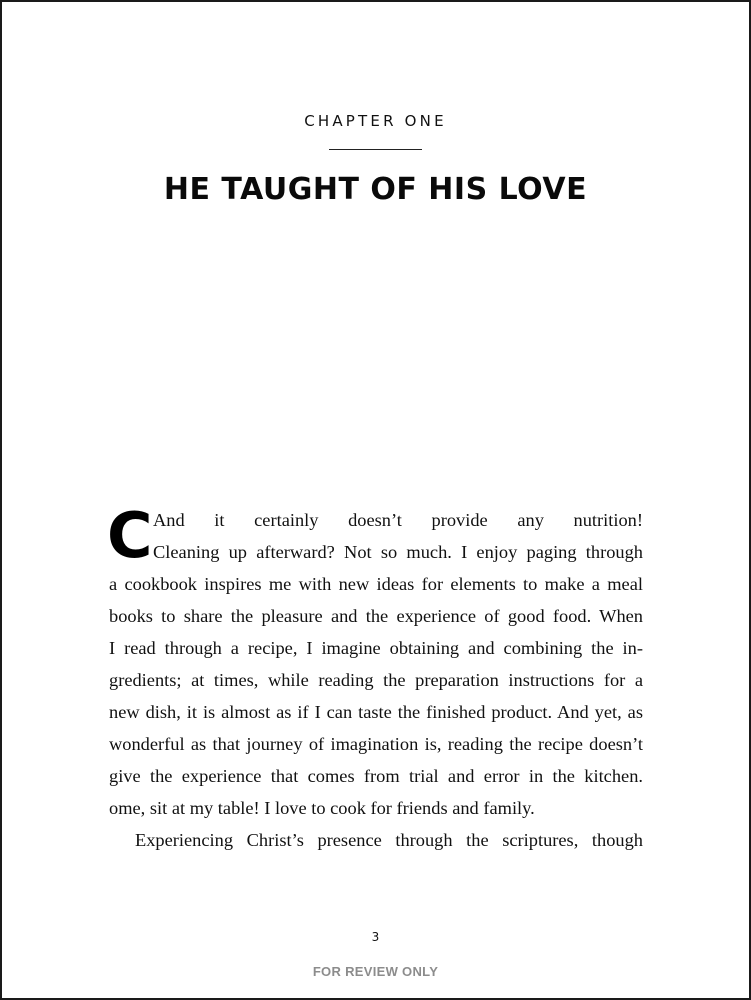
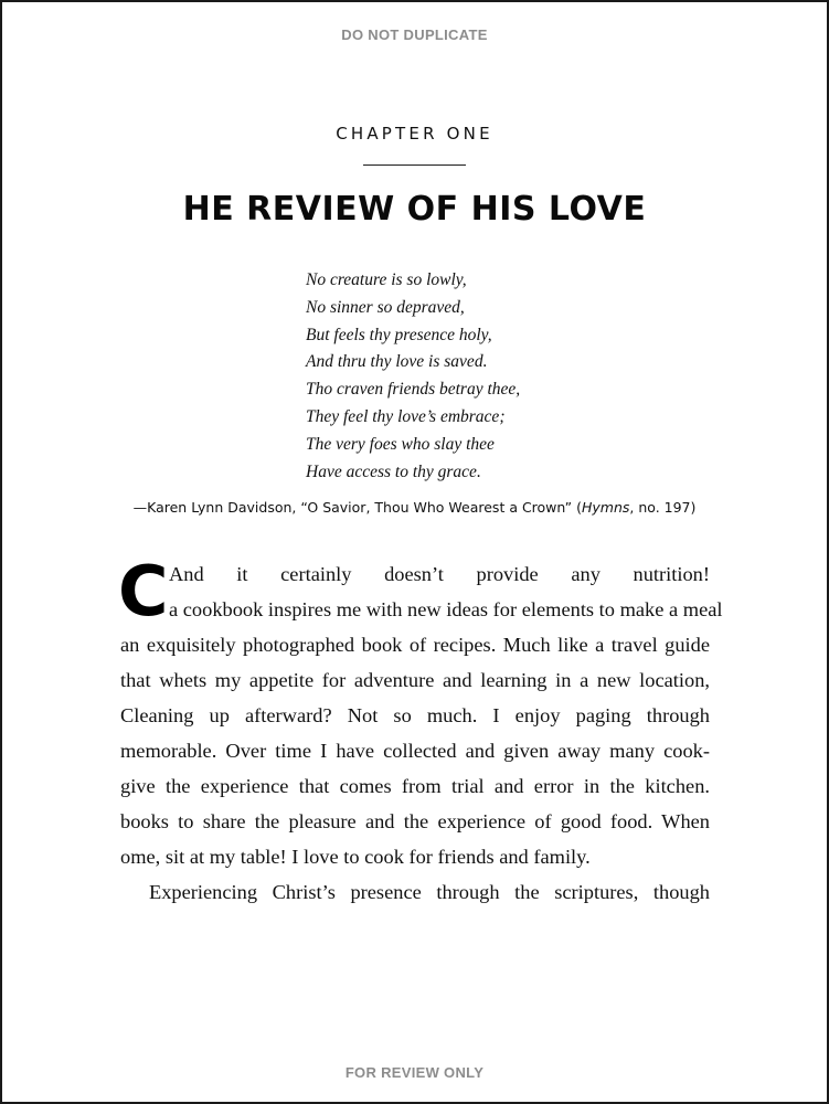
+ DO NOT DUPLICATE
  CHAPTER ONE
- HE TAUGHT OF HIS LOVE
+ HE REVIEW OF HIS LOVE
+ No creature is so lowly,
+ No sinner so depraved,
+ But feels thy presence holy,
+ And thru thy love is saved.
+ Tho craven friends betray thee,
+ They feel thy love’s embrace;
+ The very foes who slay thee
+ Have access to thy grace.
+ —Karen Lynn Davidson, “O Savior, Thou Who Wearest a Crown” (Hymns, no. 197)
  C
  And it certainly doesn’t provide any nutrition!
- Cleaning up afterward? Not so much. I enjoy paging through
+ a cookbook inspires me with new ideas for elements to make a meal
+ an exquisitely photographed book of recipes. Much like a travel guide
+ that whets my appetite for adventure and learning in a new location,
- a cookbook inspires me with new ideas for elements to make a meal
+ Cleaning up afterward? Not so much. I enjoy paging through
+ memorable. Over time I have collected and given away many cook-
- books to share the pleasure and the experience of good food. When
+ give the experience that comes from trial and error in the kitchen.
- I read through a recipe, I imagine obtaining and combining the in-
- gredients; at times, while reading the preparation instructions for a
- new dish, it is almost as if I can taste the finished product. And yet, as
- wonderful as that journey of imagination is, reading the recipe doesn’t
- give the experience that comes from trial and error in the kitchen.
+ books to share the pleasure and the experience of good food. When
  ome, sit at my table! I love to cook for friends and family.
  Experiencing Christ’s presence through the scriptures, though
- 3
  FOR REVIEW ONLY
